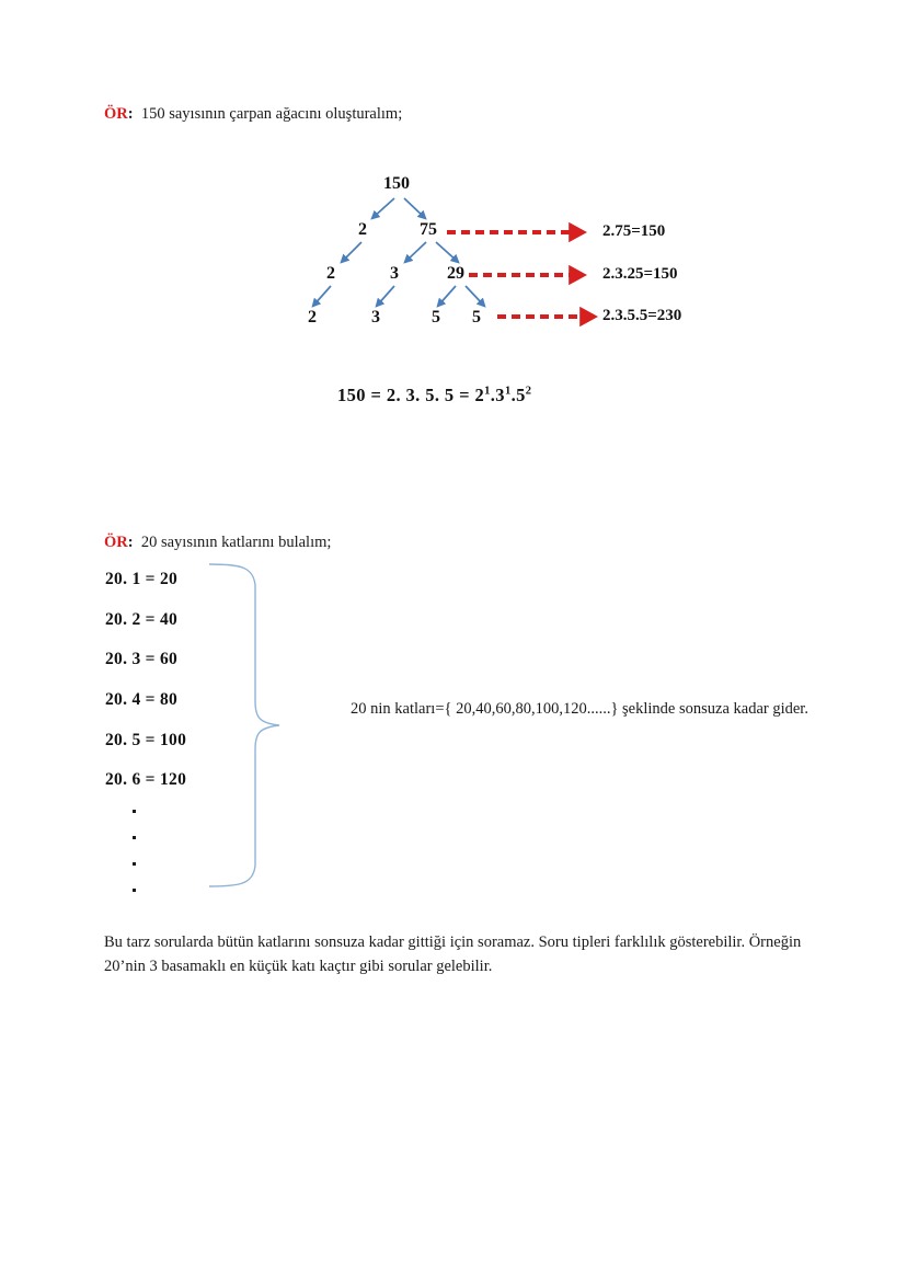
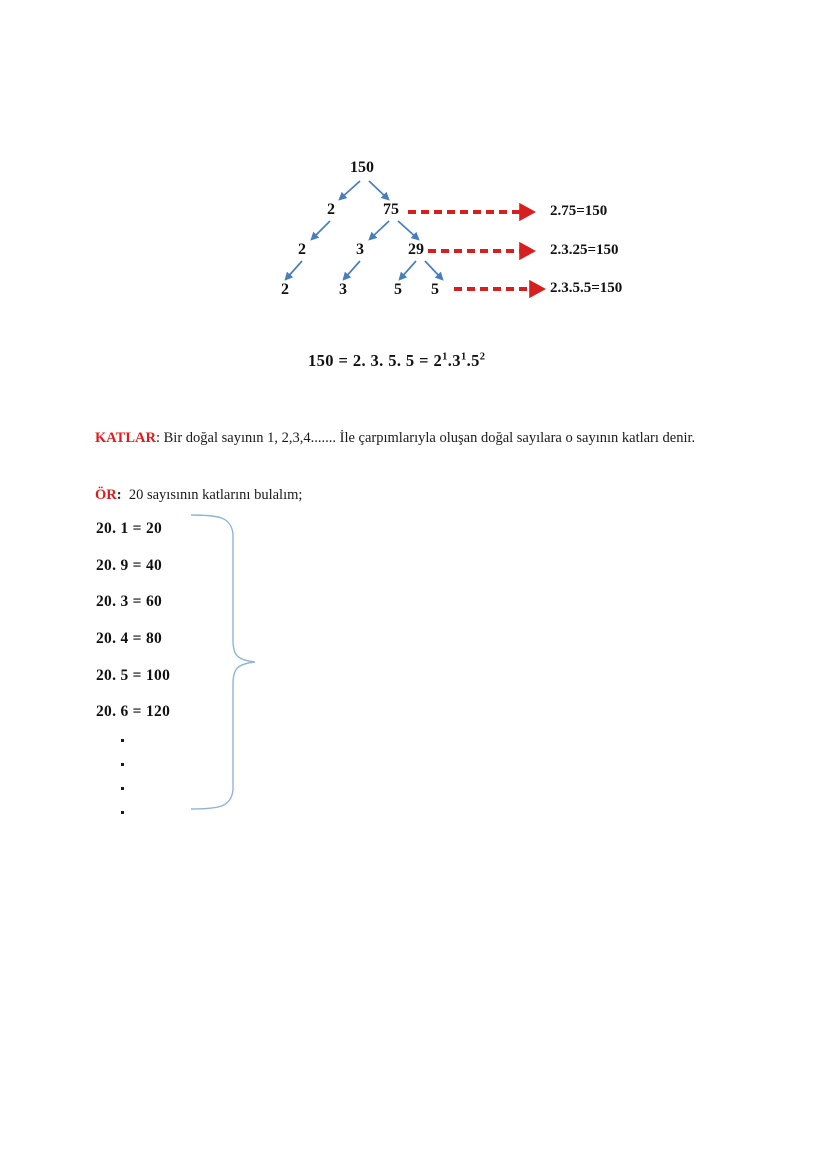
- ÖR: 150 sayısının çarpan ağacını oluşturalım;
  150
  2
  75
  2
  3
  29
  2
  3
  5
  5
  2.75=150
  2.3.25=150
- 2.3.5.5=230
+ 2.3.5.5=150
  150 = 2. 3. 5. 5 = 21.31.52
+ KATLAR: Bir doğal sayının 1, 2,3,4....... İle çarpımlarıyla oluşan doğal sayılara o sayının katları denir.
  ÖR: 20 sayısının katlarını bulalım;
  20. 1 = 20
- 20. 2 = 40
+ 20. 9 = 40
  20. 3 = 60
  20. 4 = 80
  20. 5 = 100
  20. 6 = 120
- 20 nin katları={ 20,40,60,80,100,120......} şeklinde sonsuza kadar gider.
- Bu tarz sorularda bütün katlarını sonsuza kadar gittiği için soramaz. Soru tipleri farklılık gösterebilir. Örneğin 20’nin 3 basamaklı en küçük katı kaçtır gibi sorular gelebilir.
